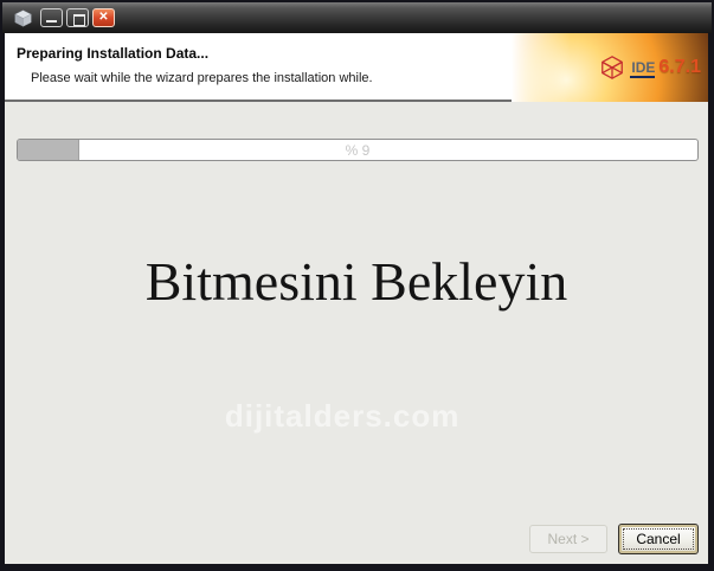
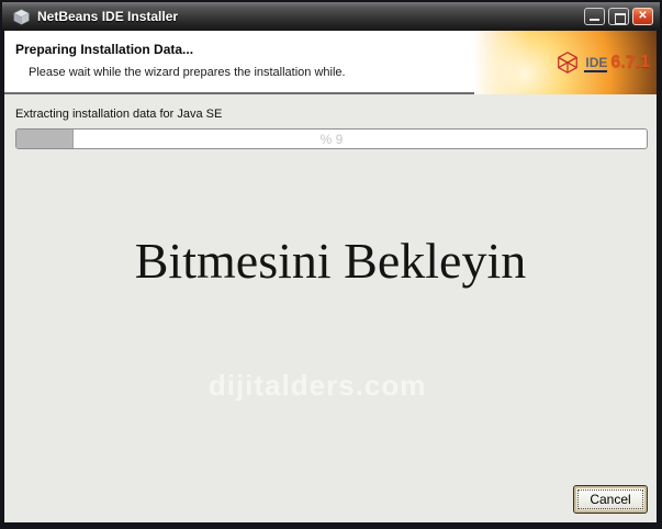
+ NetBeans IDE Installer
  ✕
  Preparing Installation Data...
  Please wait while the wizard prepares the installation while.
  IDE
  6.7.1
+ Extracting installation data for Java SE
  % 9
  Bitmesini Bekleyin
- Next >
  Cancel
